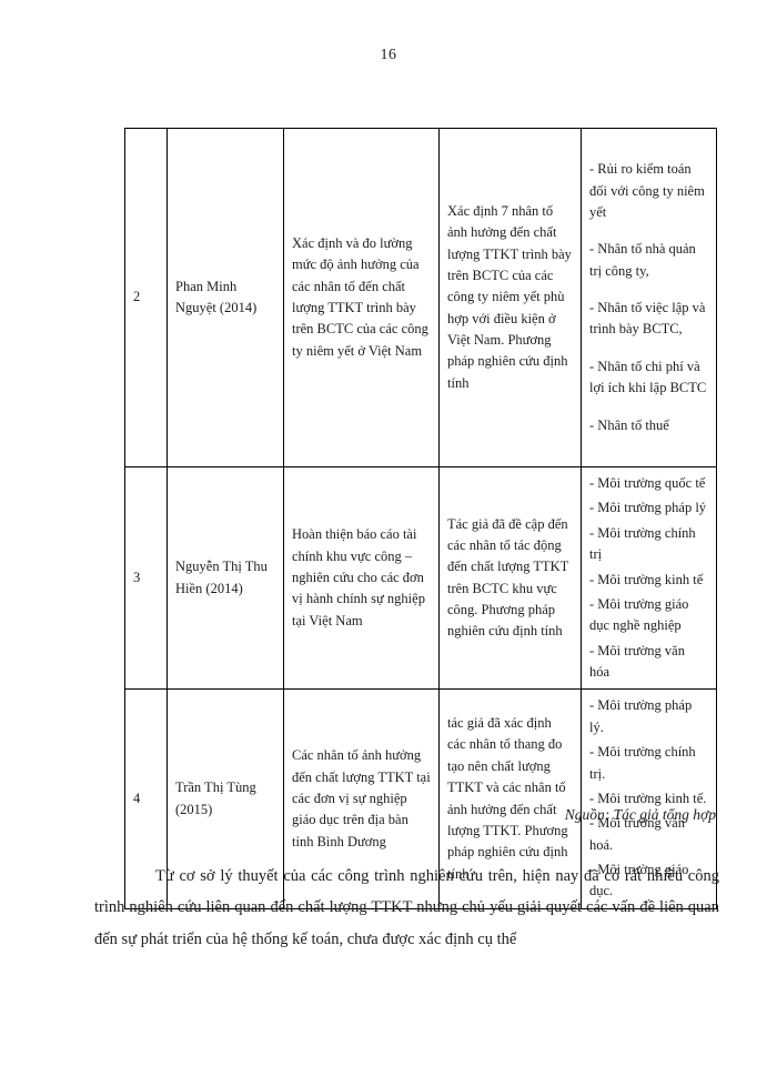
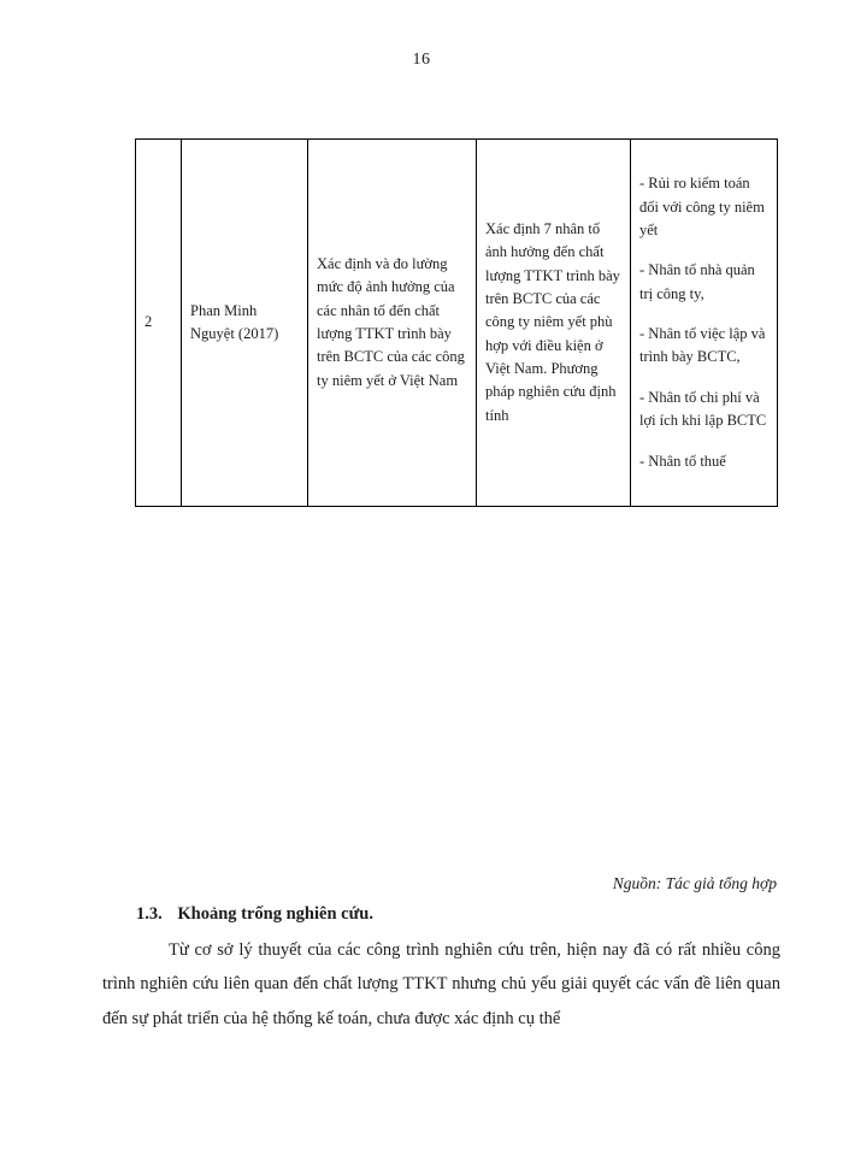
  16
- 2	Phan Minh Nguyệt (2014)	Xác định và đo lường mức độ ảnh hưởng của các nhân tố đến chất lượng TTKT trình bày trên BCTC của các công ty niêm yết ở Việt Nam	Xác định 7 nhân tố ảnh hưởng đến chất lượng TTKT trình bày trên BCTC của các công ty niêm yết phù hợp với điều kiện ở Việt Nam. Phương pháp nghiên cứu định tính	- Rủi ro kiểm toán đối với công ty niêm yết- Nhân tố nhà quản trị công ty,- Nhân tố việc lập và trình bày BCTC,- Nhân tố chi phí và lợi ích khi lập BCTC- Nhân tố thuế
+ 2	Phan Minh Nguyệt (2017)	Xác định và đo lường mức độ ảnh hưởng của các nhân tố đến chất lượng TTKT trình bày trên BCTC của các công ty niêm yết ở Việt Nam	Xác định 7 nhân tố ảnh hưởng đến chất lượng TTKT trình bày trên BCTC của các công ty niêm yết phù hợp với điều kiện ở Việt Nam. Phương pháp nghiên cứu định tính	- Rủi ro kiểm toán đối với công ty niêm yết- Nhân tố nhà quản trị công ty,- Nhân tố việc lập và trình bày BCTC,- Nhân tố chi phí và lợi ích khi lập BCTC- Nhân tố thuế
- 3	Nguyễn Thị Thu Hiền (2014)	Hoàn thiện báo cáo tài chính khu vực công – nghiên cứu cho các đơn vị hành chính sự nghiệp tại Việt Nam	Tác giả đã đề cập đến các nhân tố tác động đến chất lượng TTKT trên BCTC khu vực công. Phương pháp nghiên cứu định tính	- Môi trường quốc tế- Môi trường pháp lý- Môi trường chính trị- Môi trường kinh tế- Môi trường giáo dục nghề nghiệp- Môi trường văn hóa
- 4	Trần Thị Tùng (2015)	Các nhân tố ảnh hưởng đến chất lượng TTKT tại các đơn vị sự nghiệp giáo dục trên địa bàn tỉnh Bình Dương	tác giả đã xác định các nhân tố thang đo tạo nên chất lượng TTKT và các nhân tố ảnh hưởng đến chất lượng TTKT. Phương pháp nghiên cứu định tính	- Môi trường pháp lý.- Môi trường chính trị.- Môi trường kinh tế.- Môi trường văn hoá.- Môi trường giáo dục.
  Nguồn: Tác giả tổng hợp
+ 1.3. Khoảng trống nghiên cứu.
  Từ cơ sở lý thuyết của các công trình nghiên cứu trên, hiện nay đã có rất nhiều công trình nghiên cứu liên quan đến chất lượng TTKT nhưng chủ yếu giải quyết các vấn đề liên quan đến sự phát triển của hệ thống kế toán, chưa được xác định cụ thể
